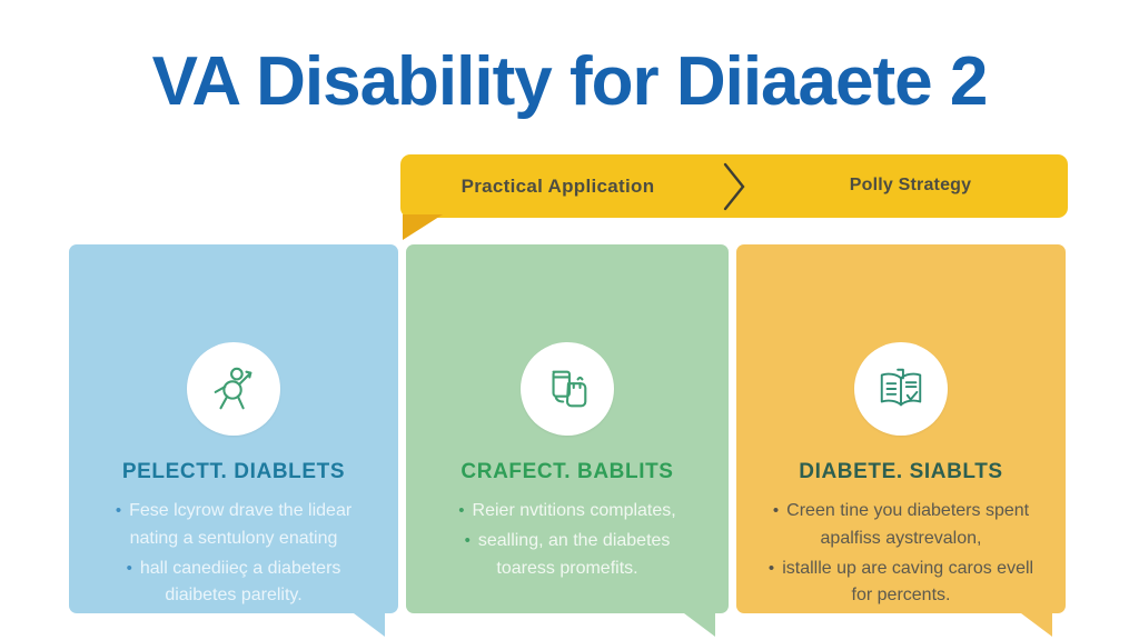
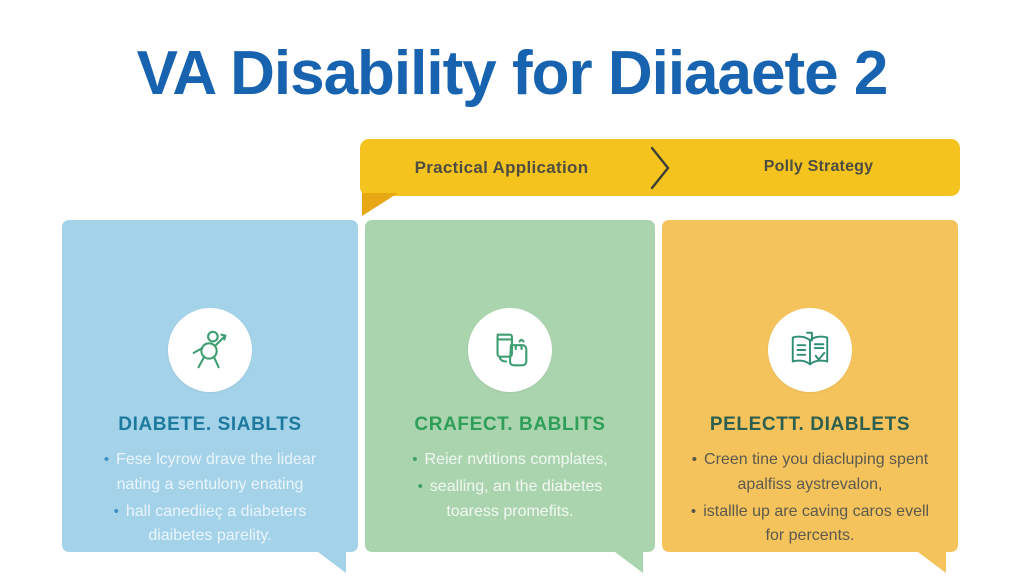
  VA Disability for Diiaaete 2
  Practical Application
  Polly Strategy
- PELECTT. DIABLETS
+ DIABETE. SIABLTS
  • Fese lcyrow drave the lidear nating a sentulony enating
  • hall canediieç a diabeters diaibetes parelity.
  CRAFECT. BABLITS
  • Reier nvtitions complates,
  • sealling, an the diabetes toaress promefits.
- DIABETE. SIABLTS
+ PELECTT. DIABLETS
- • Creen tine you diabeters spent apalfiss aystrevalon,
+ • Creen tine you diacluping spent apalfiss aystrevalon,
  • istallle up are caving caros evell for percents.
